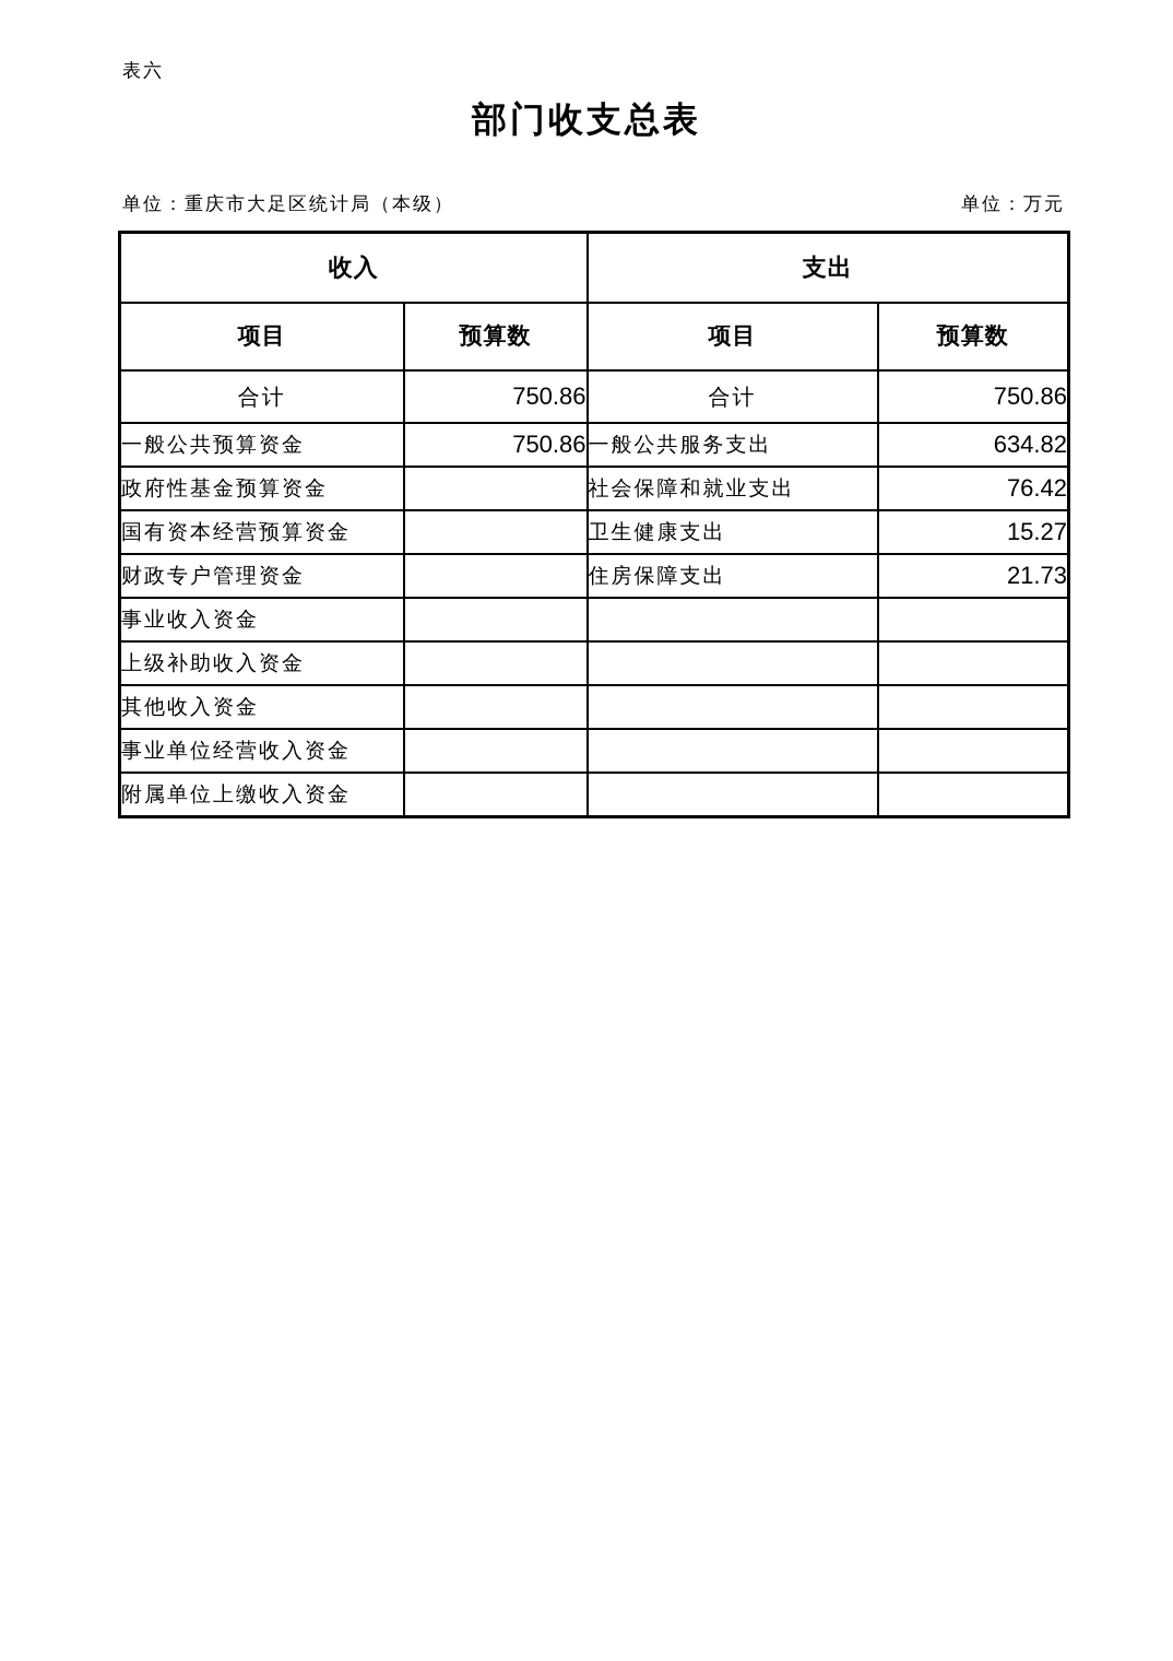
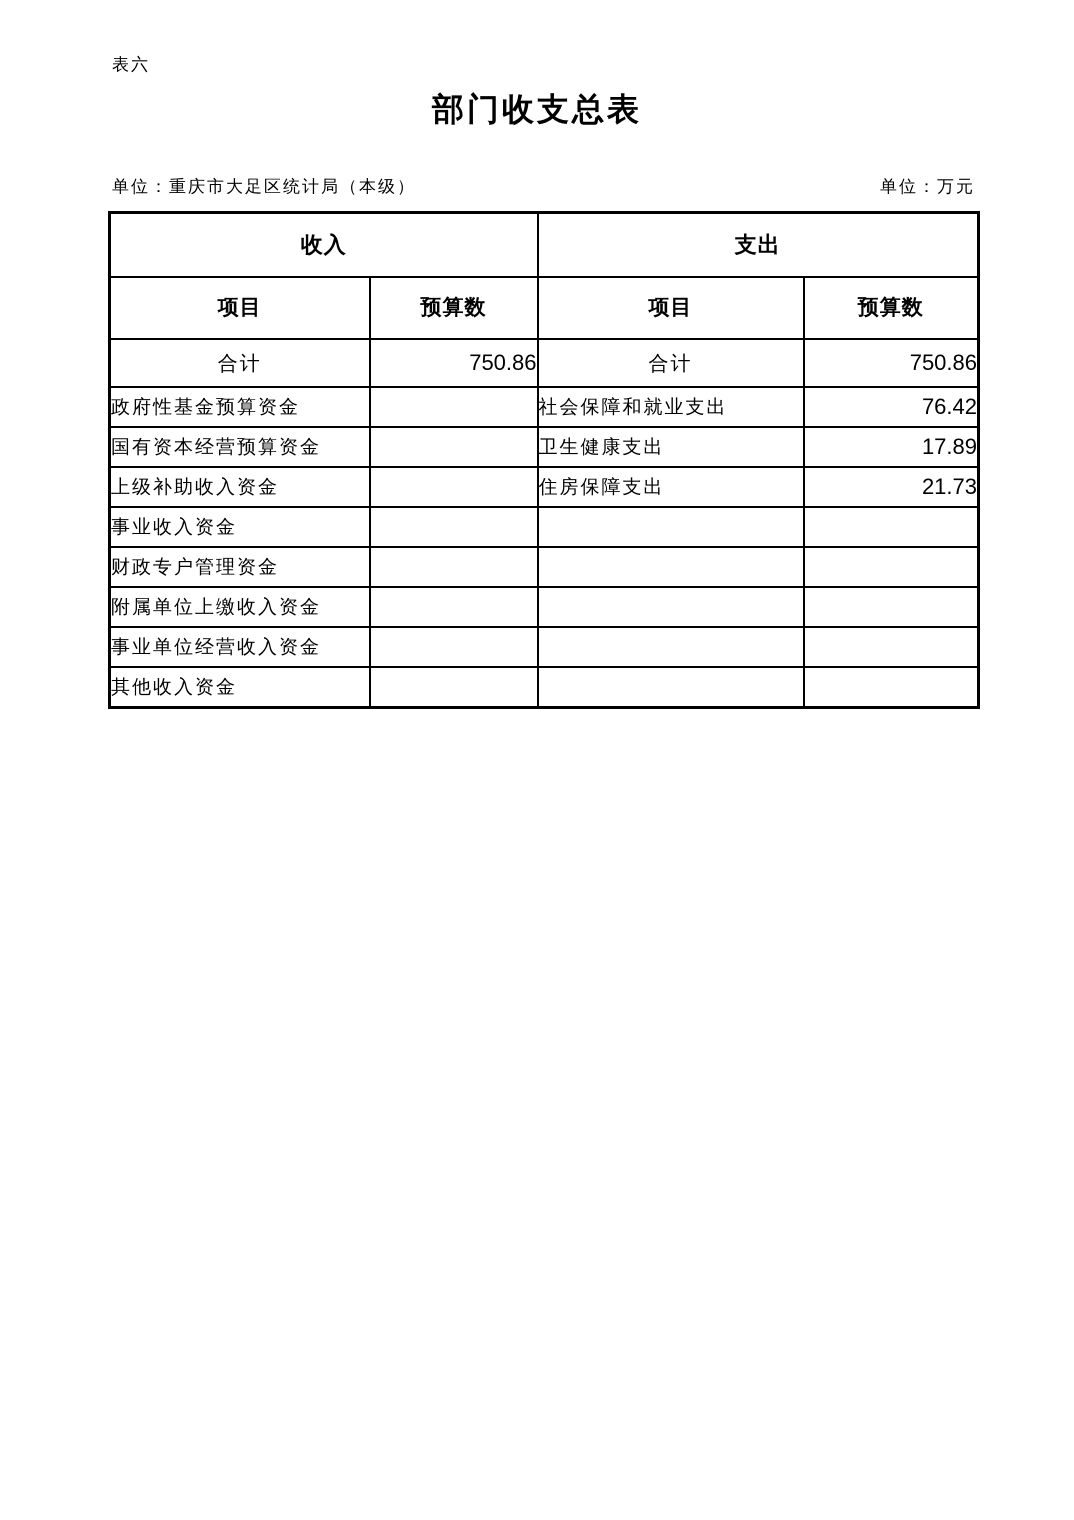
  表六
  部门收支总表
  单位：重庆市大足区统计局（本级）
  单位：万元
  收入	支出
  项目	预算数	项目	预算数
  合计	750.86	合计	750.86
- 一般公共预算资金	750.86	一般公共服务支出	634.82
  政府性基金预算资金		社会保障和就业支出	76.42
- 国有资本经营预算资金		卫生健康支出	15.27
+ 国有资本经营预算资金		卫生健康支出	17.89
- 财政专户管理资金		住房保障支出	21.73
+ 上级补助收入资金		住房保障支出	21.73
  事业收入资金
- 上级补助收入资金
+ 财政专户管理资金
- 其他收入资金
+ 附属单位上缴收入资金
  事业单位经营收入资金
- 附属单位上缴收入资金
+ 其他收入资金
